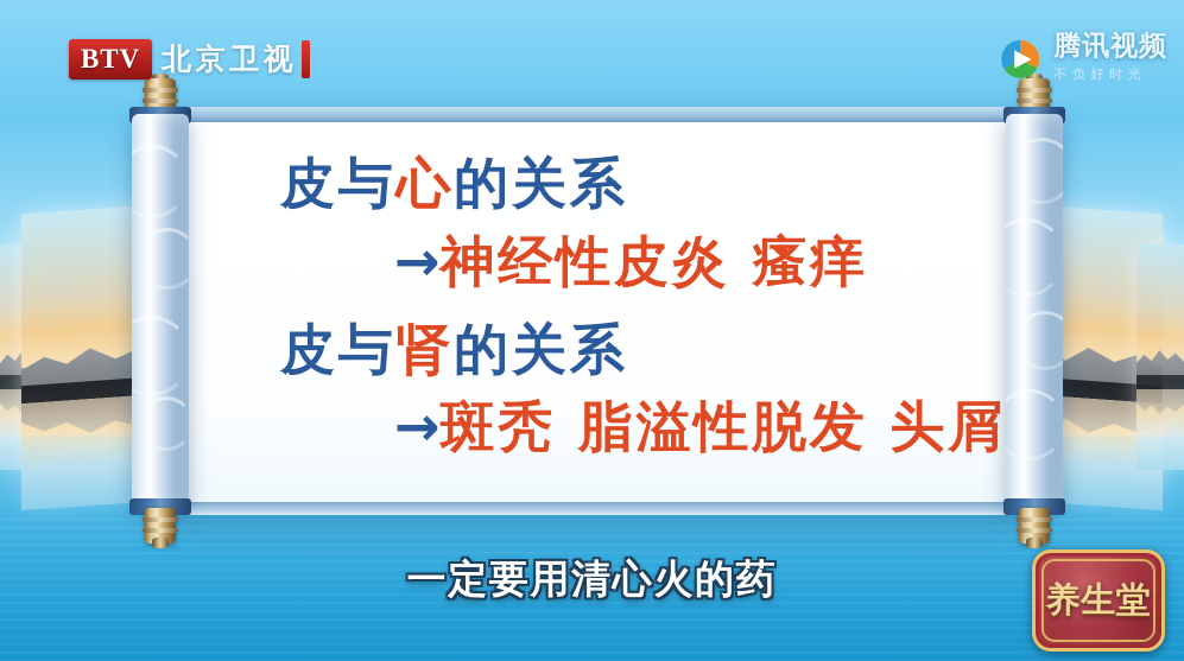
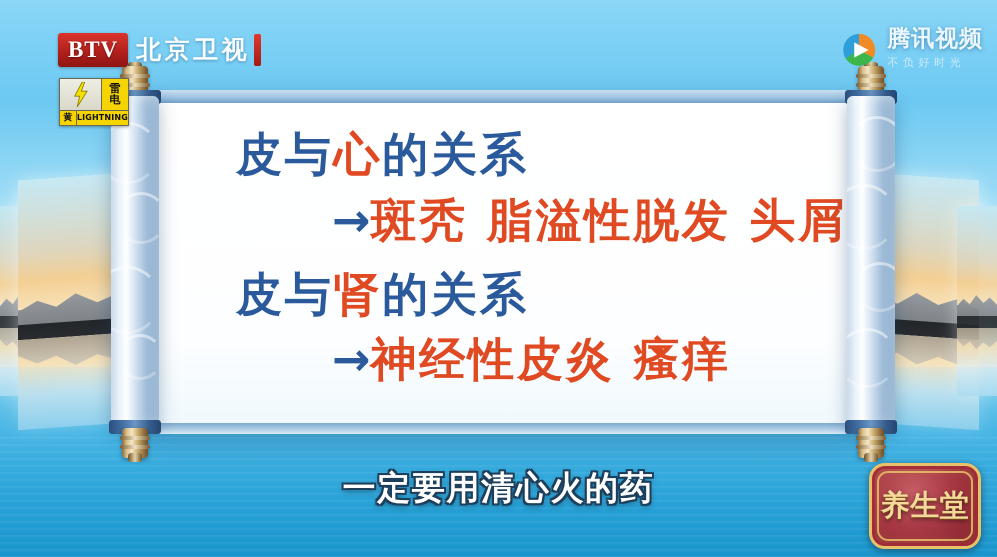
  皮与心的关系
- →神经性皮炎 瘙痒
+ →斑秃 脂溢性脱发 头屑
  皮与肾的关系
- →斑秃 脂溢性脱发 头屑
+ →神经性皮炎 瘙痒
  BTV
  北京卫视
+ 雷
+ 电
+ 黄
+ LIGHTNING
  腾讯视频
  不负好时光
  一定要用清心火的药
  养生堂
